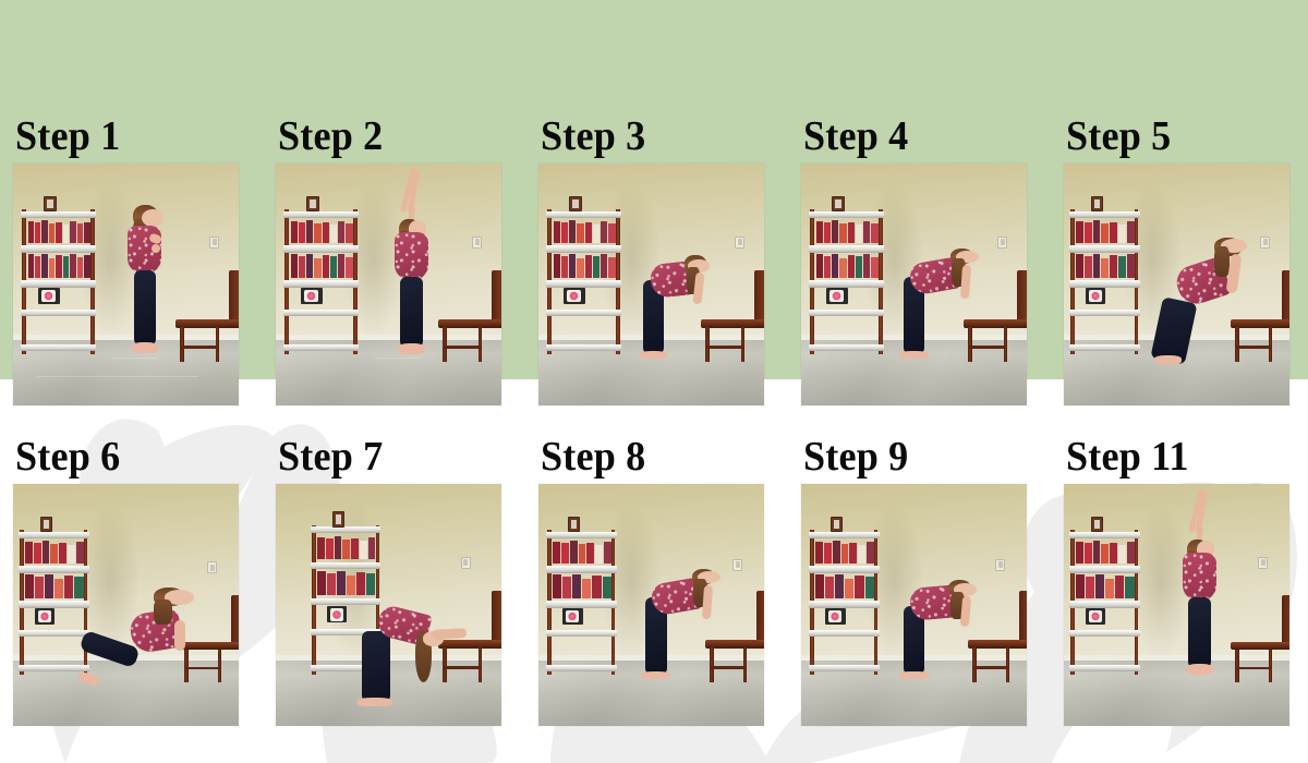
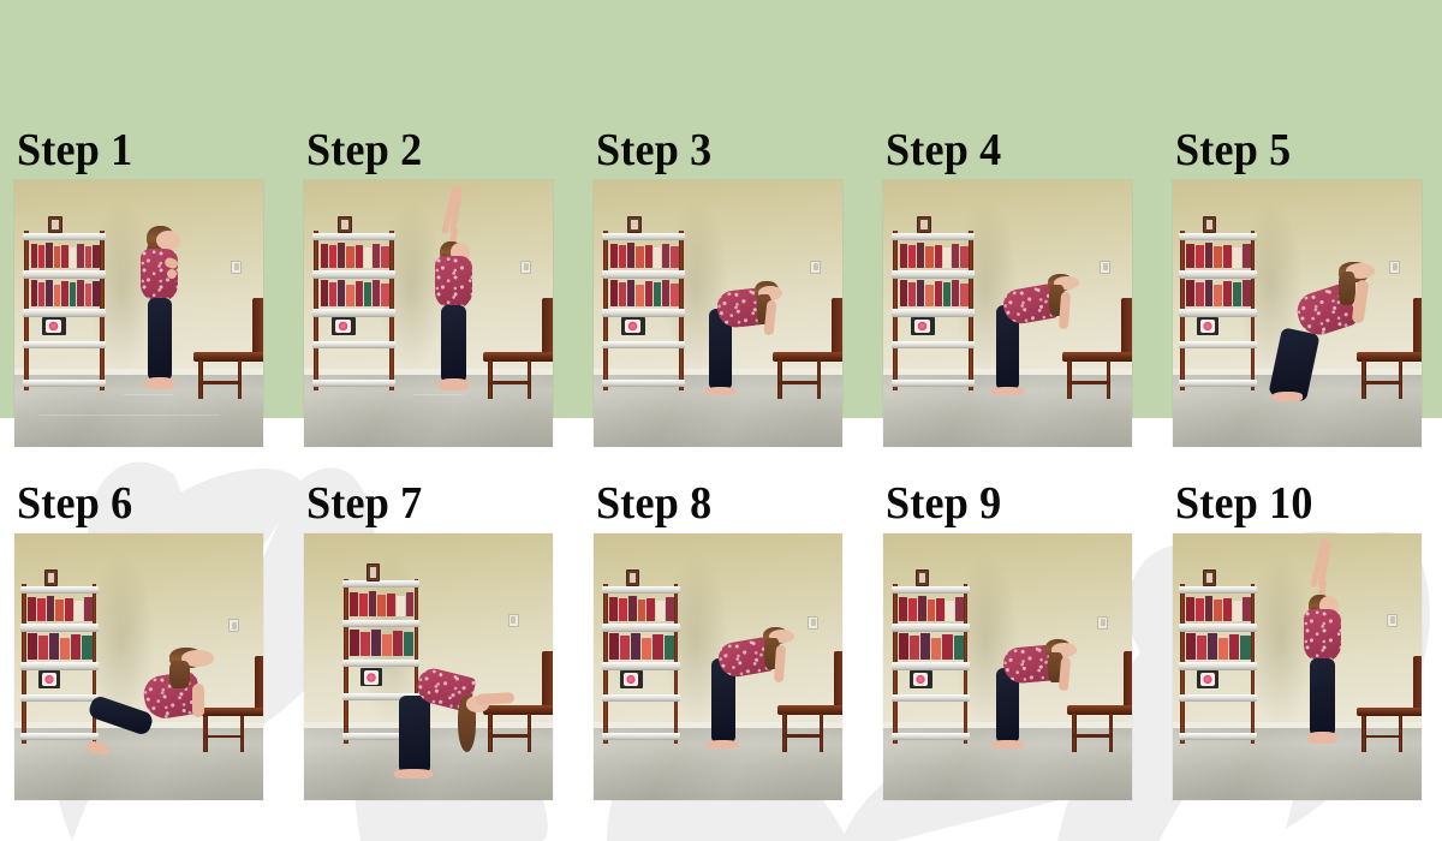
  Step 1
  Step 2
  Step 3
  Step 4
  Step 5
  Step 6
  Step 7
  Step 8
  Step 9
- Step 11
+ Step 10
